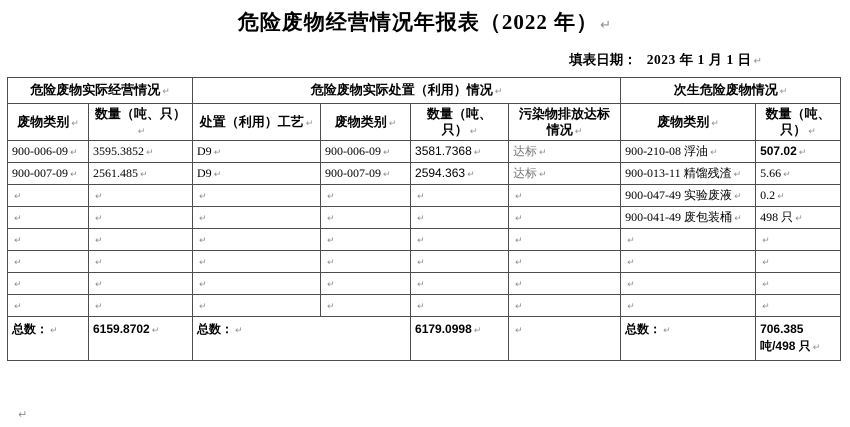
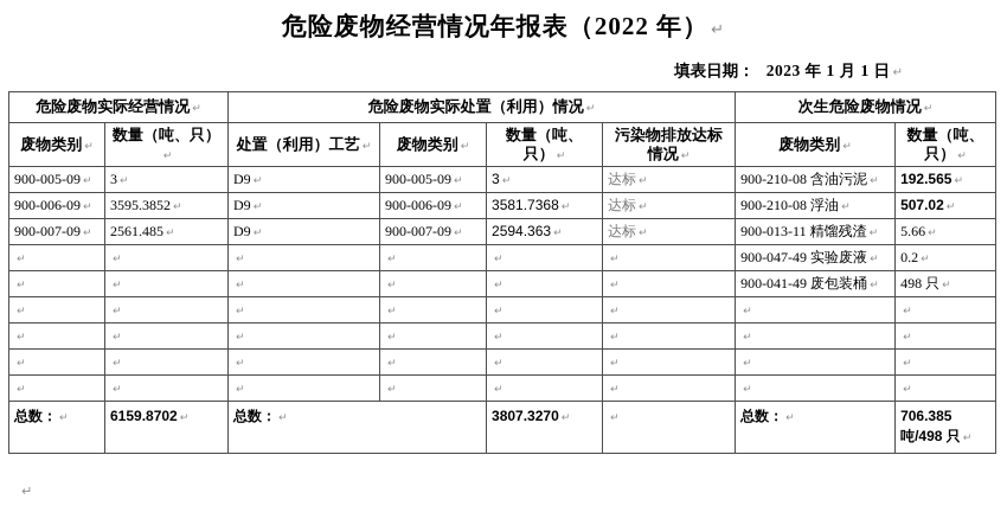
  危险废物经营情况年报表（2022 年） ↵
  填表日期： 2023 年 1 月 1 日 ↵
  危险废物实际经营情况 ↵	危险废物实际处置（利用）情况 ↵	次生危险废物情况 ↵
  废物类别 ↵	数量（吨、只）↵	处置（利用）工艺 ↵	废物类别 ↵	数量（吨、只） ↵	污染物排放达标情况 ↵	废物类别 ↵	数量（吨、只） ↵
+ 900-005-09 ↵	3 ↵	D9 ↵	900-005-09 ↵	3 ↵	达标 ↵	900-210-08 含油污泥 ↵	192.565 ↵
  900-006-09 ↵	3595.3852 ↵	D9 ↵	900-006-09 ↵	3581.7368 ↵	达标 ↵	900-210-08 浮油 ↵	507.02 ↵
  900-007-09 ↵	2561.485 ↵	D9 ↵	900-007-09 ↵	2594.363 ↵	达标 ↵	900-013-11 精馏残渣 ↵	5.66 ↵
  ↵	↵	↵	↵	↵	↵	900-047-49 实验废液 ↵	0.2 ↵
  ↵	↵	↵	↵	↵	↵	900-041-49 废包装桶 ↵	498 只 ↵
  ↵	↵	↵	↵	↵	↵	↵	↵
  ↵	↵	↵	↵	↵	↵	↵	↵
  ↵	↵	↵	↵	↵	↵	↵	↵
  ↵	↵	↵	↵	↵	↵	↵	↵
- 总数： ↵	6159.8702 ↵	总数： ↵	6179.0998 ↵	↵	总数： ↵	706.385 吨/498 只 ↵
+ 总数： ↵	6159.8702 ↵	总数： ↵	3807.3270 ↵	↵	总数： ↵	706.385 吨/498 只 ↵
  ↵
